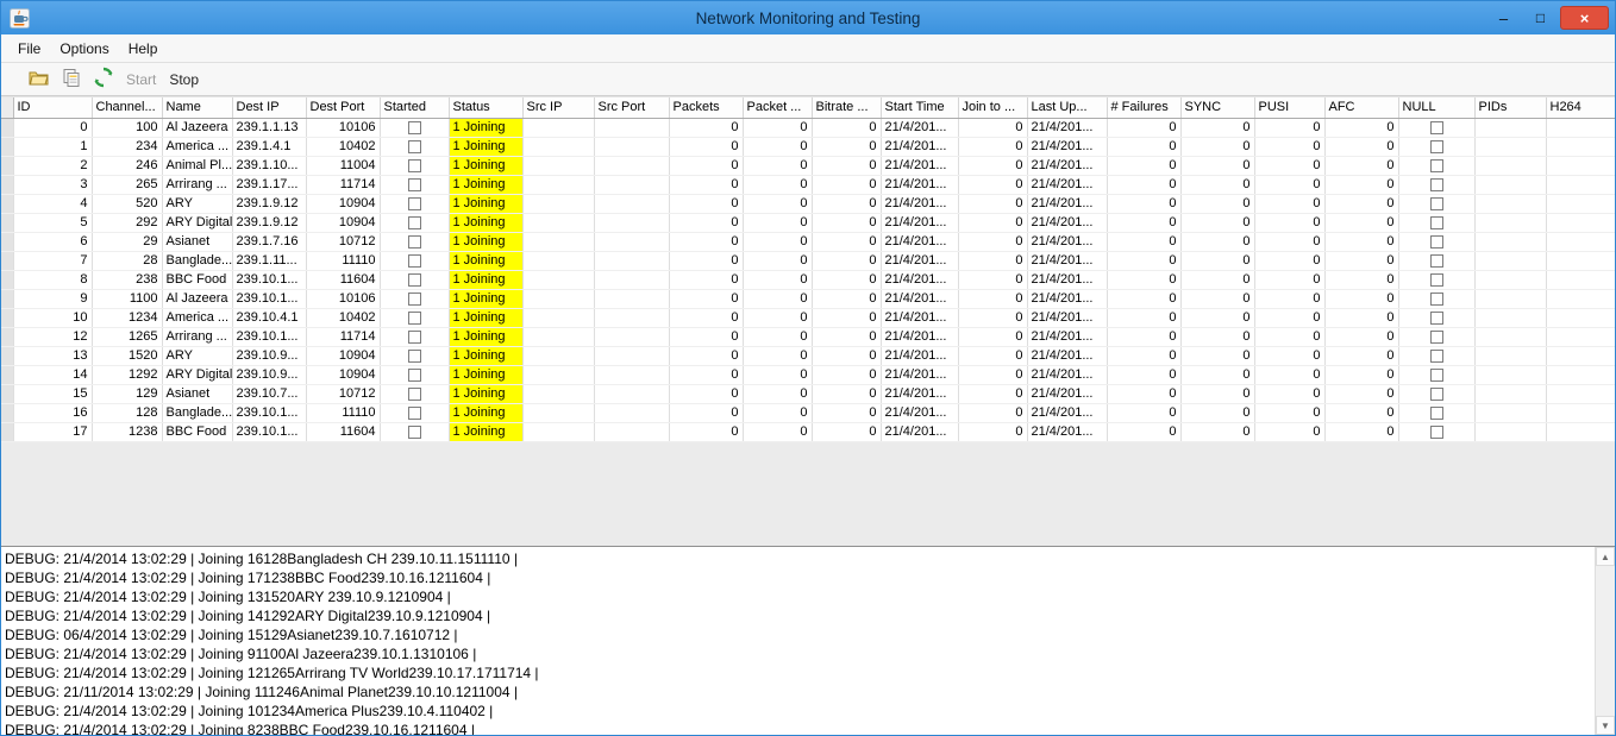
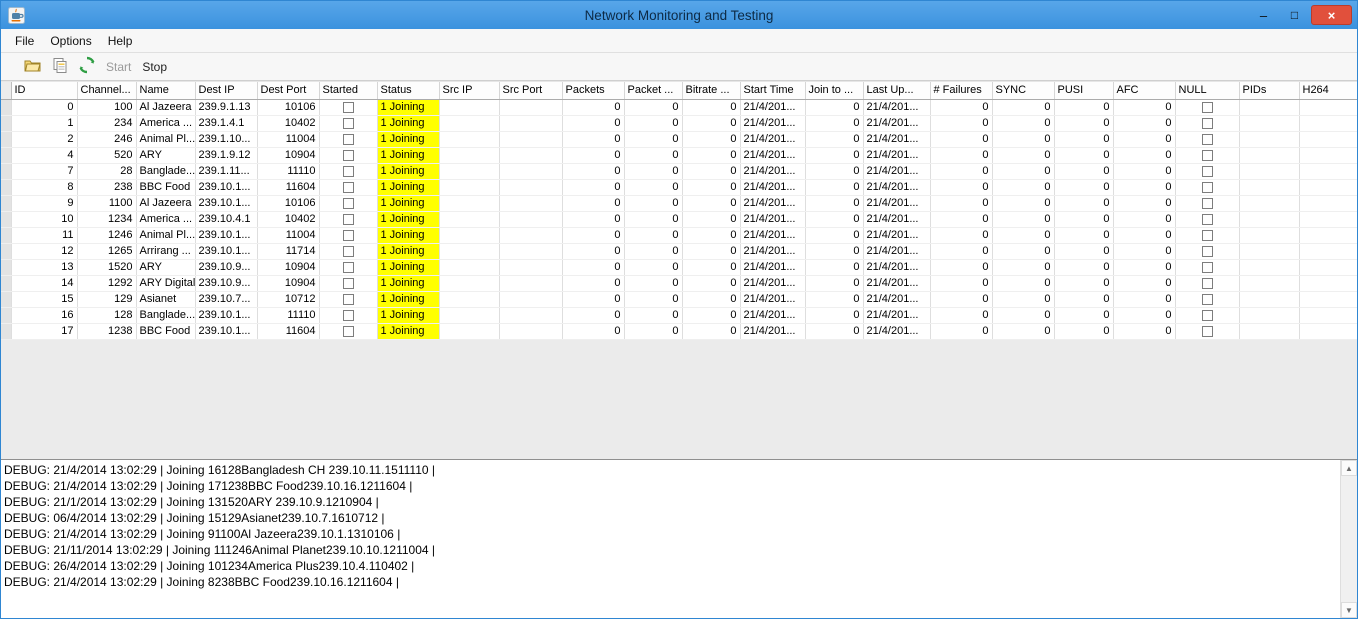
  Network Monitoring and Testing
  –
  □
  ×
  File
  Options
  Help
  Start
  Stop
  	ID	Channel...	Name	Dest IP	Dest Port	Started	Status	Src IP	Src Port	Packets	Packet ...	Bitrate ...	Start Time	Join to ...	Last Up...	# Failures	SYNC	PUSI	AFC	NULL	PIDs	H264
- 	0	100	Al Jazeera	239.1.1.13	10106		1 Joining			0	0	0	21/4/201...	0	21/4/201...	0	0	0	0
+ 	0	100	Al Jazeera	239.9.1.13	10106		1 Joining			0	0	0	21/4/201...	0	21/4/201...	0	0	0	0
  	1	234	America ...	239.1.4.1	10402		1 Joining			0	0	0	21/4/201...	0	21/4/201...	0	0	0	0
  	2	246	Animal Pl...	239.1.10...	11004		1 Joining			0	0	0	21/4/201...	0	21/4/201...	0	0	0	0
- 	3	265	Arrirang ...	239.1.17...	11714		1 Joining			0	0	0	21/4/201...	0	21/4/201...	0	0	0	0
  	4	520	ARY	239.1.9.12	10904		1 Joining			0	0	0	21/4/201...	0	21/4/201...	0	0	0	0
- 	5	292	ARY Digital	239.1.9.12	10904		1 Joining			0	0	0	21/4/201...	0	21/4/201...	0	0	0	0
- 	6	29	Asianet	239.1.7.16	10712		1 Joining			0	0	0	21/4/201...	0	21/4/201...	0	0	0	0
  	7	28	Banglade...	239.1.11...	11110		1 Joining			0	0	0	21/4/201...	0	21/4/201...	0	0	0	0
  	8	238	BBC Food	239.10.1...	11604		1 Joining			0	0	0	21/4/201...	0	21/4/201...	0	0	0	0
  	9	1100	Al Jazeera	239.10.1...	10106		1 Joining			0	0	0	21/4/201...	0	21/4/201...	0	0	0	0
  	10	1234	America ...	239.10.4.1	10402		1 Joining			0	0	0	21/4/201...	0	21/4/201...	0	0	0	0
+ 	11	1246	Animal Pl...	239.10.1...	11004		1 Joining			0	0	0	21/4/201...	0	21/4/201...	0	0	0	0
  	12	1265	Arrirang ...	239.10.1...	11714		1 Joining			0	0	0	21/4/201...	0	21/4/201...	0	0	0	0
  	13	1520	ARY	239.10.9...	10904		1 Joining			0	0	0	21/4/201...	0	21/4/201...	0	0	0	0
  	14	1292	ARY Digital	239.10.9...	10904		1 Joining			0	0	0	21/4/201...	0	21/4/201...	0	0	0	0
  	15	129	Asianet	239.10.7...	10712		1 Joining			0	0	0	21/4/201...	0	21/4/201...	0	0	0	0
  	16	128	Banglade...	239.10.1...	11110		1 Joining			0	0	0	21/4/201...	0	21/4/201...	0	0	0	0
  	17	1238	BBC Food	239.10.1...	11604		1 Joining			0	0	0	21/4/201...	0	21/4/201...	0	0	0	0
  DEBUG: 21/4/2014 13:02:29 | Joining 16128Bangladesh CH 239.10.11.1511110 |
  DEBUG: 21/4/2014 13:02:29 | Joining 171238BBC Food239.10.16.1211604 |
- DEBUG: 21/4/2014 13:02:29 | Joining 131520ARY 239.10.9.1210904 |
+ DEBUG: 21/1/2014 13:02:29 | Joining 131520ARY 239.10.9.1210904 |
- DEBUG: 21/4/2014 13:02:29 | Joining 141292ARY Digital239.10.9.1210904 |
  DEBUG: 06/4/2014 13:02:29 | Joining 15129Asianet239.10.7.1610712 |
  DEBUG: 21/4/2014 13:02:29 | Joining 91100Al Jazeera239.10.1.1310106 |
- DEBUG: 21/4/2014 13:02:29 | Joining 121265Arrirang TV World239.10.17.1711714 |
  DEBUG: 21/11/2014 13:02:29 | Joining 111246Animal Planet239.10.10.1211004 |
- DEBUG: 21/4/2014 13:02:29 | Joining 101234America Plus239.10.4.110402 |
+ DEBUG: 26/4/2014 13:02:29 | Joining 101234America Plus239.10.4.110402 |
  DEBUG: 21/4/2014 13:02:29 | Joining 8238BBC Food239.10.16.1211604 |
  ▲
  ▼
